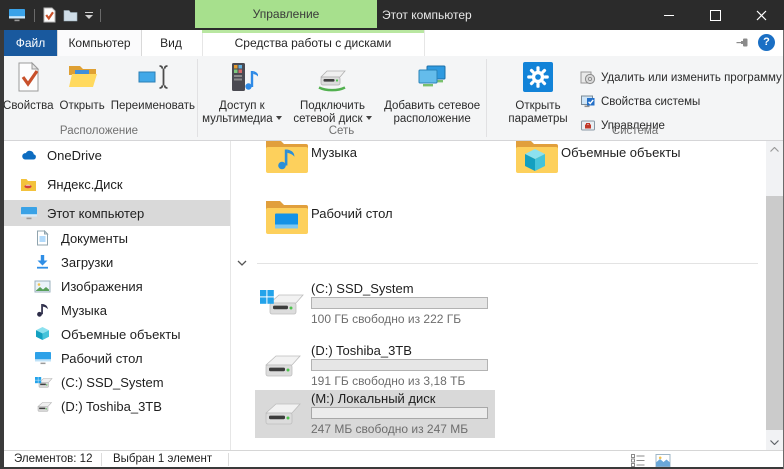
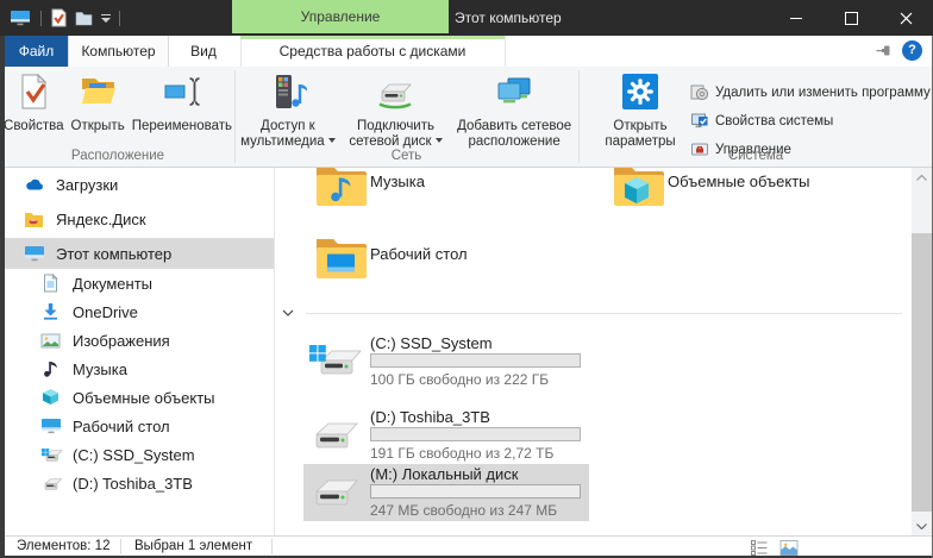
  Управление
  Этот компьютер
  Файл
  Компьютер
  Вид
  Средства работы с дисками
  ?
  Свойства
  Открыть
  Переименовать
  Расположение
  Доступ к мультимедиа
  Подключить сетевой диск
  Добавить сетевое расположение
  Сеть
  Открыть параметры
  Удалить или изменить программу
  Свойства системы
  Управление
  Система
- OneDrive
+ Загрузки
  Яндекс.Диск
  Этот компьютер
  Документы
- Загрузки
+ OneDrive
  Изображения
  Музыка
  Объемные объекты
  Рабочий стол
  (C:) SSD_System
  (D:) Toshiba_3TB
  Музыка
  Объемные объекты
  Рабочий стол
  (C:) SSD_System
  100 ГБ свободно из 222 ГБ
  (D:) Toshiba_3TB
- 191 ГБ свободно из 3,18 ТБ
+ 191 ГБ свободно из 2,72 ТБ
  (M:) Локальный диск
  247 МБ свободно из 247 МБ
  Элементов: 12
  Выбран 1 элемент
